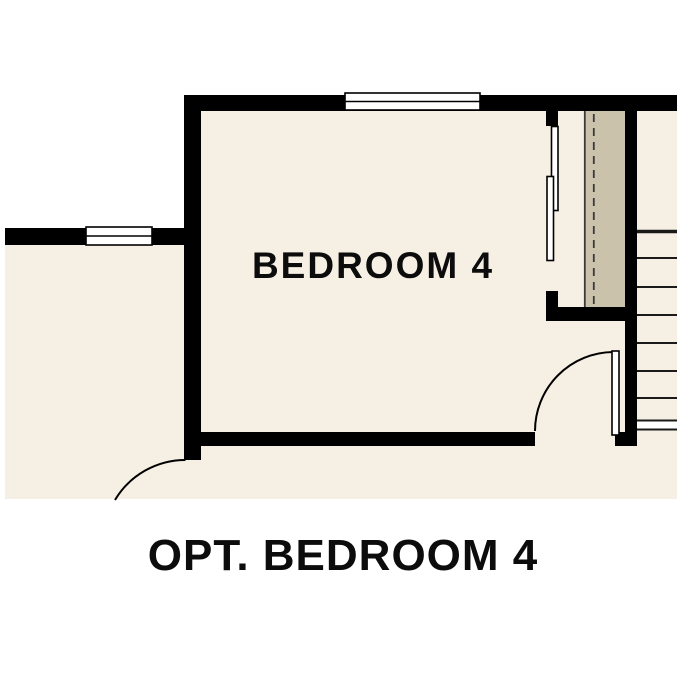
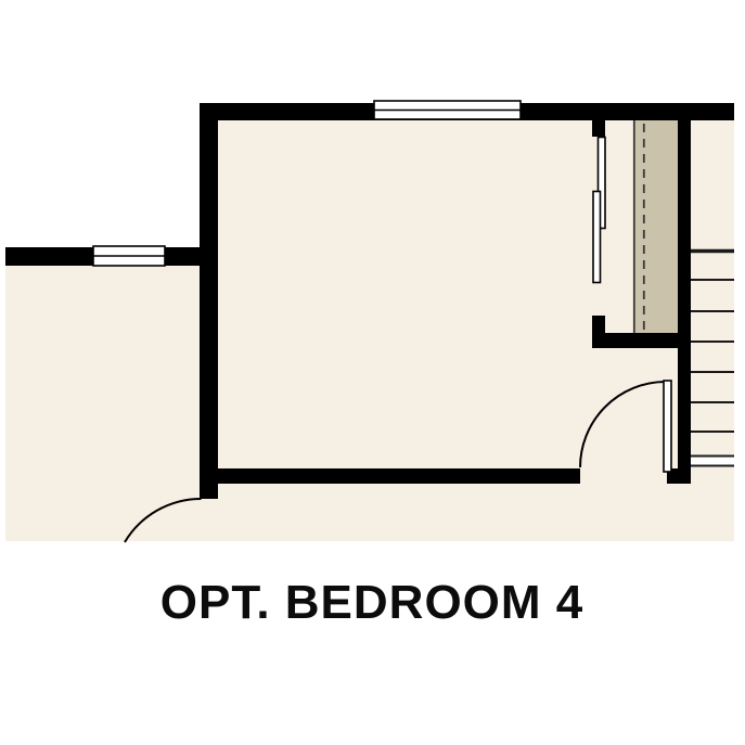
- BEDROOM 4
  OPT. BEDROOM 4
